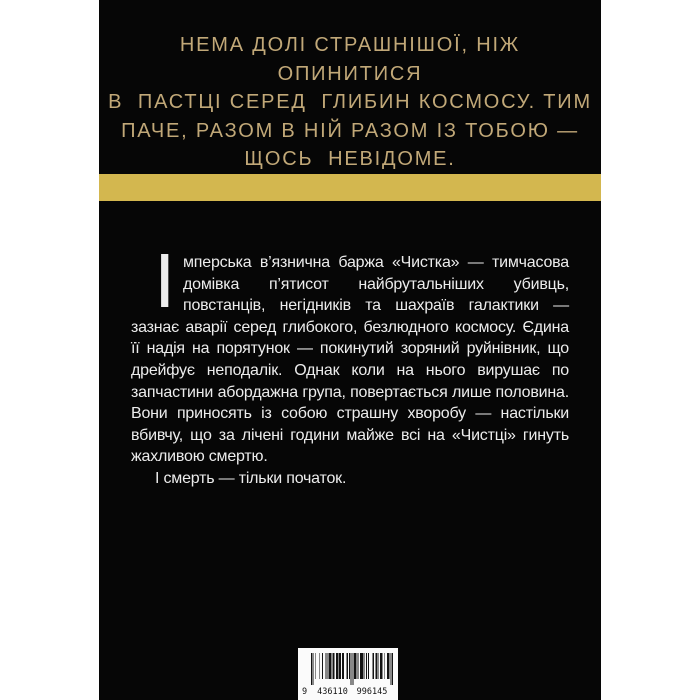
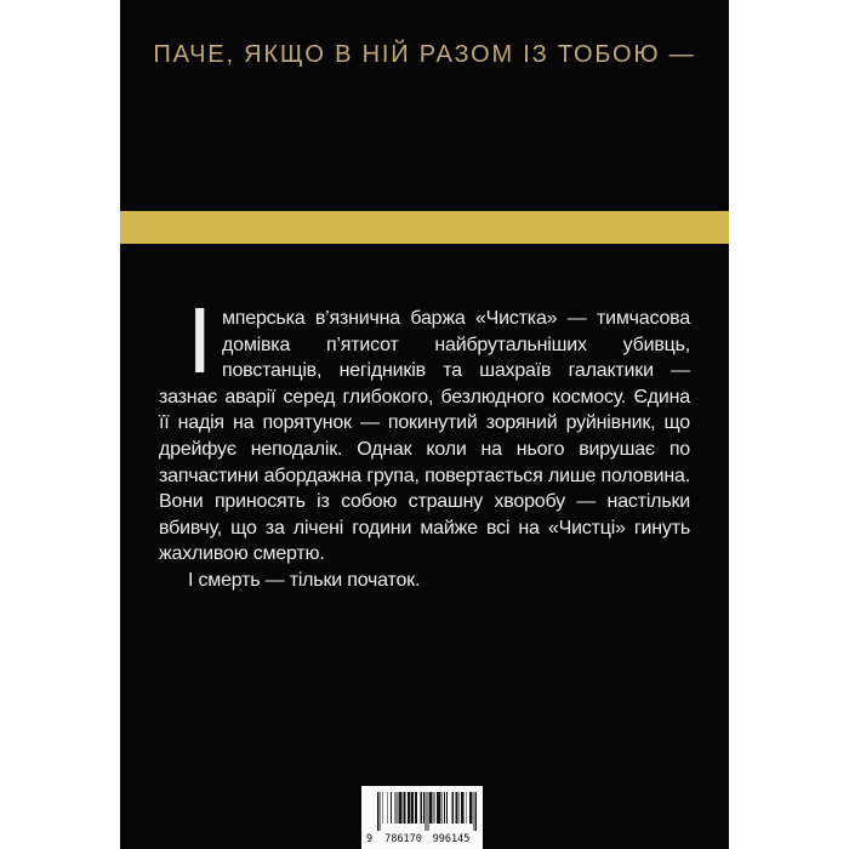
- НЕМА ДОЛІ СТРАШНІШОЇ, НІЖ ОПИНИТИСЯ
- В ПАСТЦІ СЕРЕД ГЛИБИН КОСМОСУ. ТИМ
- ПАЧЕ, РАЗОМ В НІЙ РАЗОМ ІЗ ТОБОЮ —
+ ПАЧЕ, ЯКЩО В НІЙ РАЗОМ ІЗ ТОБОЮ —
- ЩОСЬ НЕВІДОМЕ.
  І
  мперська в’язнична баржа «Чистка» — тимчасова домівка п’ятисот найбрутальніших убивць, повстанців, негідників та шахраїв галактики — зазнає аварії серед глибокого, безлюдного космосу. Єдина її надія на порятунок — покинутий зоряний руйнівник, що дрейфує неподалік. Однак коли на нього вирушає по запчастини абордажна група, повертається лише половина. Вони приносять із собою страшну хворобу — настільки вбивчу, що за лічені години майже всі на «Чистці» гинуть жахливою смертю.
  І смерть — тільки початок.
  9
- 436110
+ 786170
  996145
